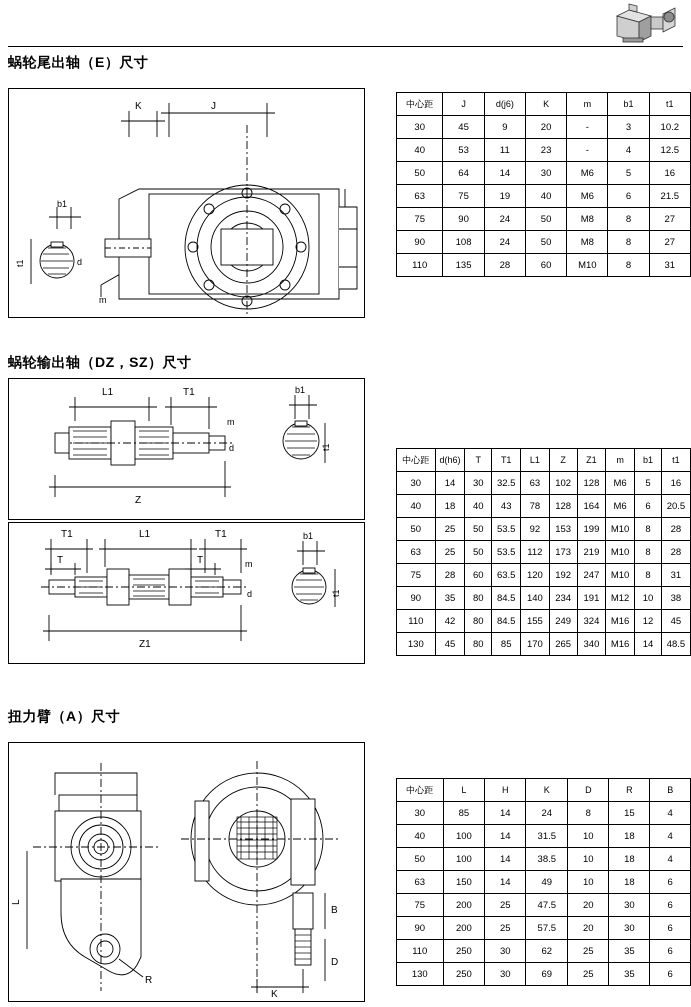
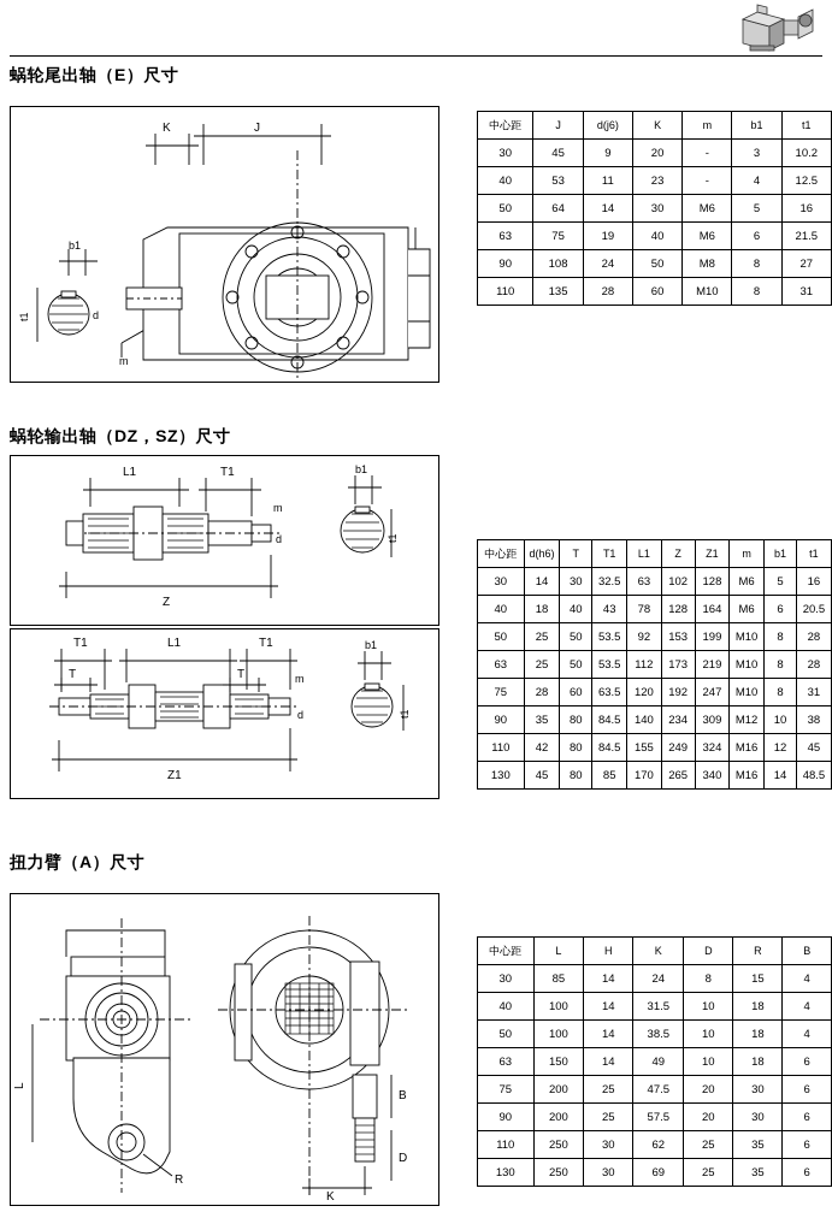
  蜗轮尾出轴（E）尺寸
  b1
  d
  m
  K
  J
  中心距	J	d(j6)	K	m	b1	t1
  30	45	9	20	-	3	10.2
  40	53	11	23	-	4	12.5
  50	64	14	30	M6	5	16
  63	75	19	40	M6	6	21.5
- 75	90	24	50	M8	8	27
  90	108	24	50	M8	8	27
  110	135	28	60	M10	8	31
  蜗轮输出轴（DZ，SZ）尺寸
  L1
  T1
  Z
  m
  d
  b1
  T1
  L1
  T1
  T
  T
  Z1
  m
  d
  b1
  中心距	d(h6)	T	T1	L1	Z	Z1	m	b1	t1
  30	14	30	32.5	63	102	128	M6	5	16
  40	18	40	43	78	128	164	M6	6	20.5
  50	25	50	53.5	92	153	199	M10	8	28
  63	25	50	53.5	112	173	219	M10	8	28
  75	28	60	63.5	120	192	247	M10	8	31
- 90	35	80	84.5	140	234	191	M12	10	38
+ 90	35	80	84.5	140	234	309	M12	10	38
  110	42	80	84.5	155	249	324	M16	12	45
  130	45	80	85	170	265	340	M16	14	48.5
  扭力臂（A）尺寸
  R
  B
  D
  K
  中心距	L	H	K	D	R	B
  30	85	14	24	8	15	4
  40	100	14	31.5	10	18	4
  50	100	14	38.5	10	18	4
  63	150	14	49	10	18	6
  75	200	25	47.5	20	30	6
  90	200	25	57.5	20	30	6
  110	250	30	62	25	35	6
  130	250	30	69	25	35	6
